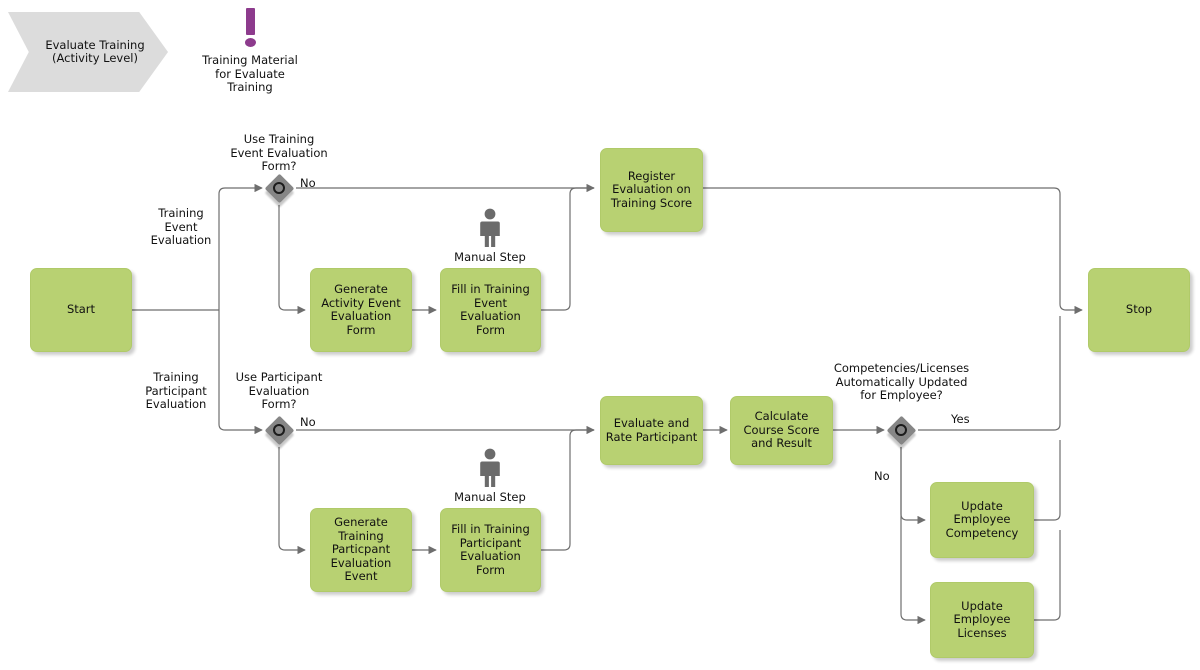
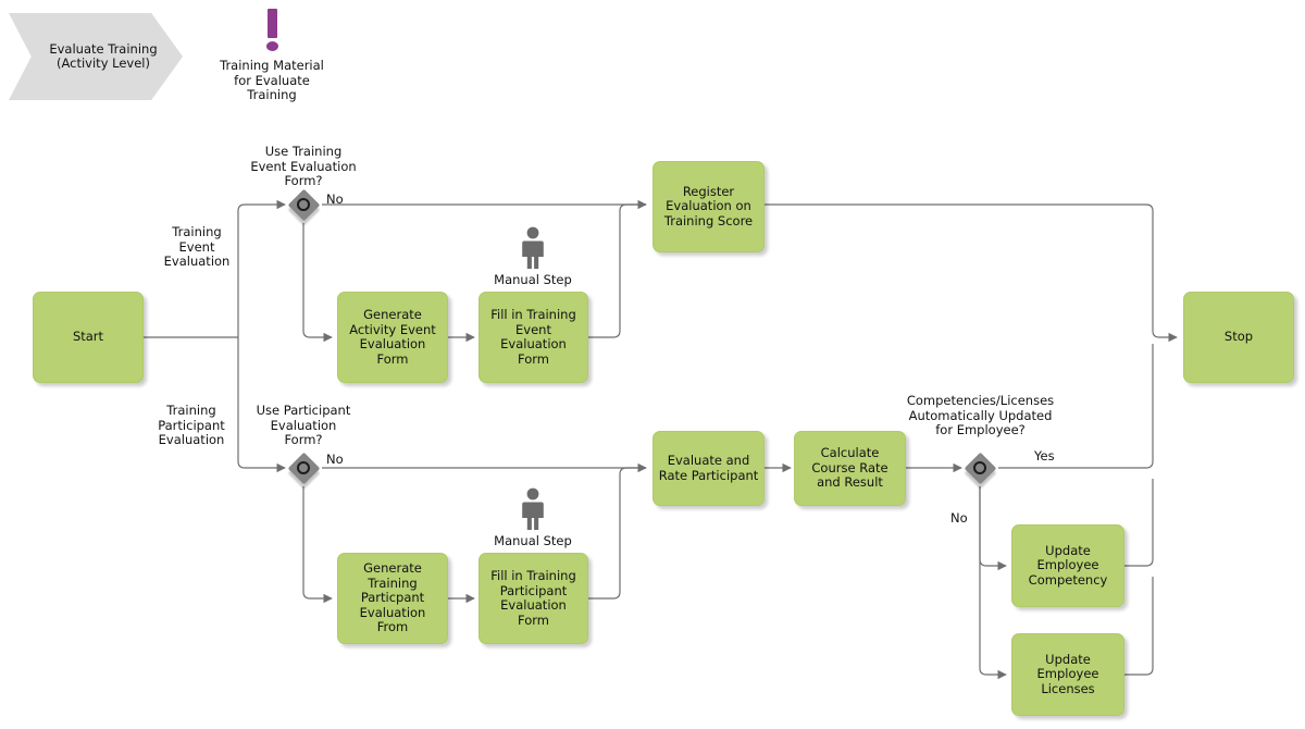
  Evaluate Training (Activity Level)
  Training Material
  for Evaluate
  Training
  Start
  Stop
  Generate Activity Event Evaluation Form
  Fill in Training Event Evaluation Form
  Register Evaluation on Training Score
- Generate Training Particpant Evaluation Event
+ Generate Training Particpant Evaluation From
  Fill in Training Participant Evaluation Form
  Evaluate and Rate Participant
- Calculate Course Score and Result
+ Calculate Course Rate and Result
  Update Employee Competency
  Update Employee Licenses
  Use Training
  Event Evaluation
  Form?
  Use Participant
  Evaluation
  Form?
  Competencies/Licenses
  Automatically Updated
  for Employee?
  Manual Step
  Manual Step
  Training
  Event
  Evaluation
  Training
  Participant
  Evaluation
  No
  No
  Yes
  No
